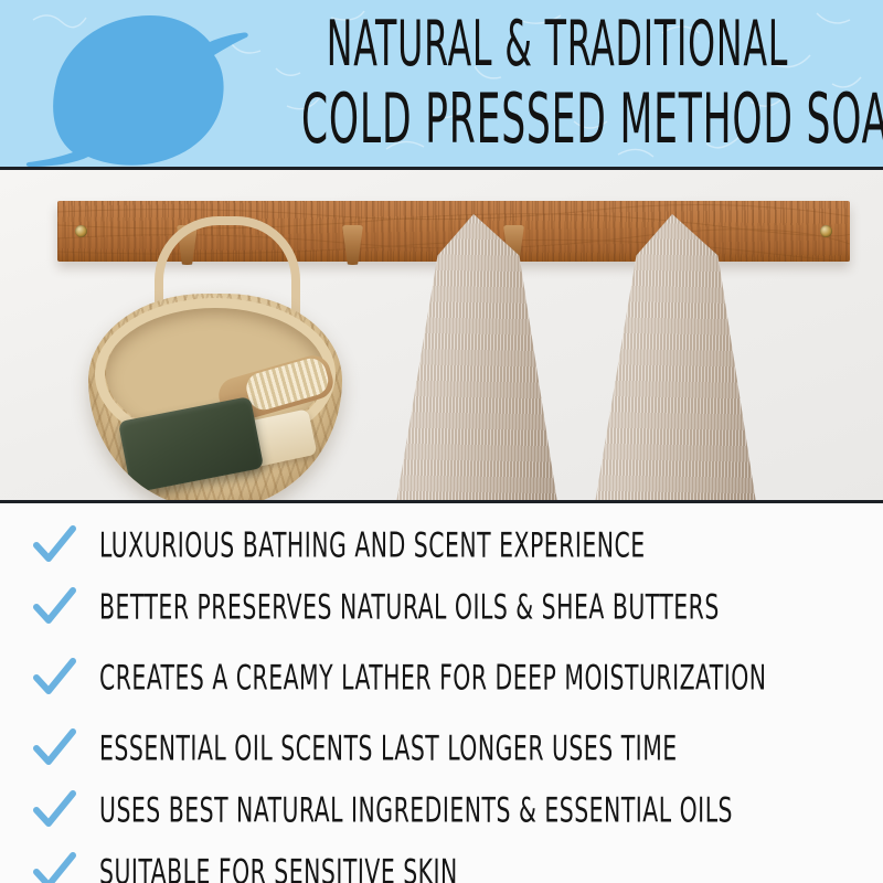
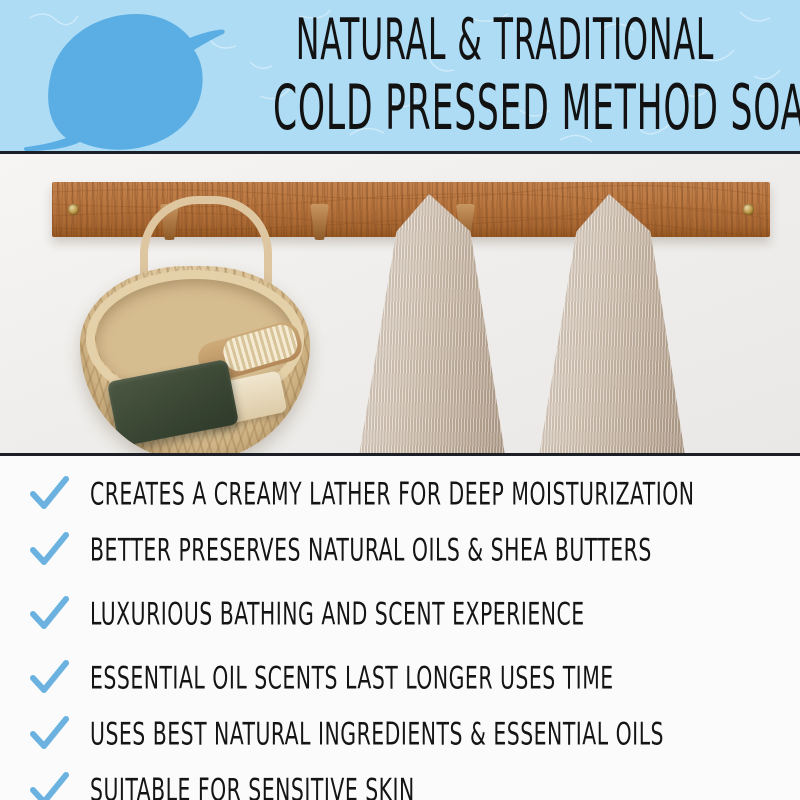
  NATURAL & TRADITIONAL
  COLD PRESSED METHOD SOA
- LUXURIOUS BATHING AND SCENT EXPERIENCE
+ CREATES A CREAMY LATHER FOR DEEP MOISTURIZATION
  BETTER PRESERVES NATURAL OILS & SHEA BUTTERS
- CREATES A CREAMY LATHER FOR DEEP MOISTURIZATION
+ LUXURIOUS BATHING AND SCENT EXPERIENCE
  ESSENTIAL OIL SCENTS LAST LONGER USES TIME
  USES BEST NATURAL INGREDIENTS & ESSENTIAL OILS
  SUITABLE FOR SENSITIVE SKIN
